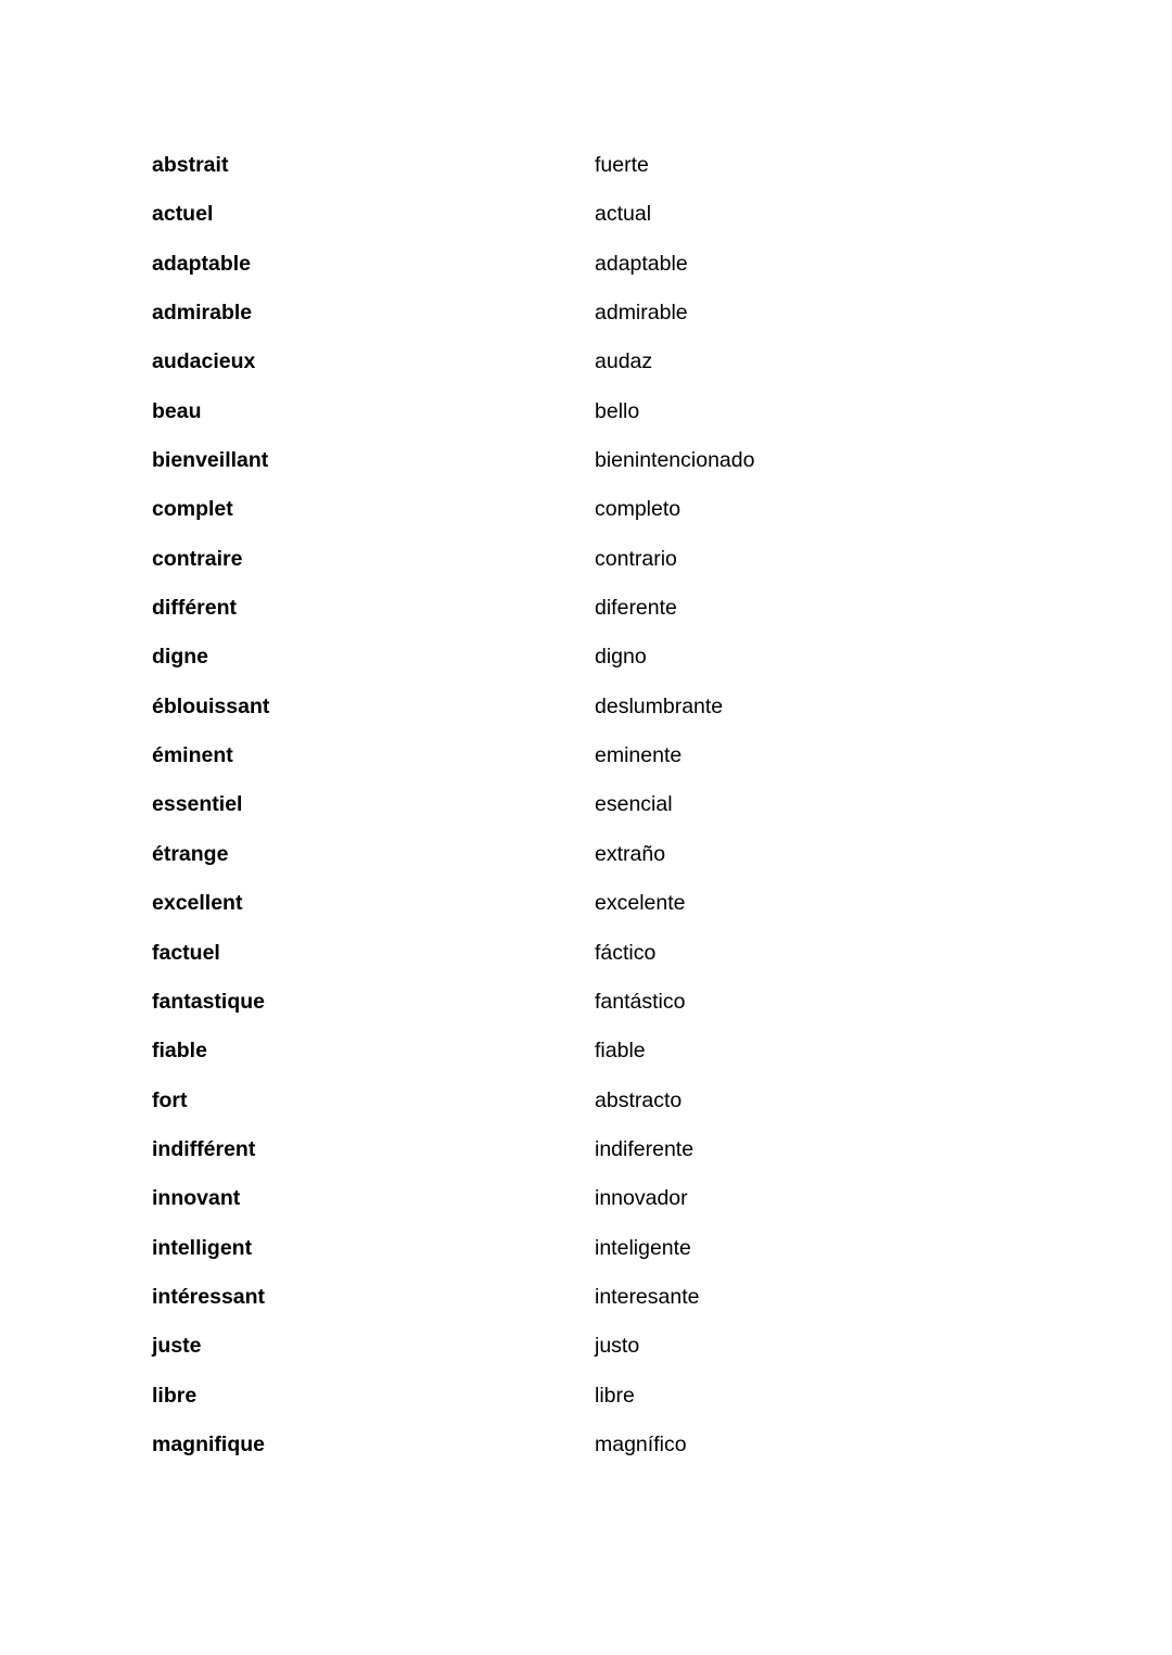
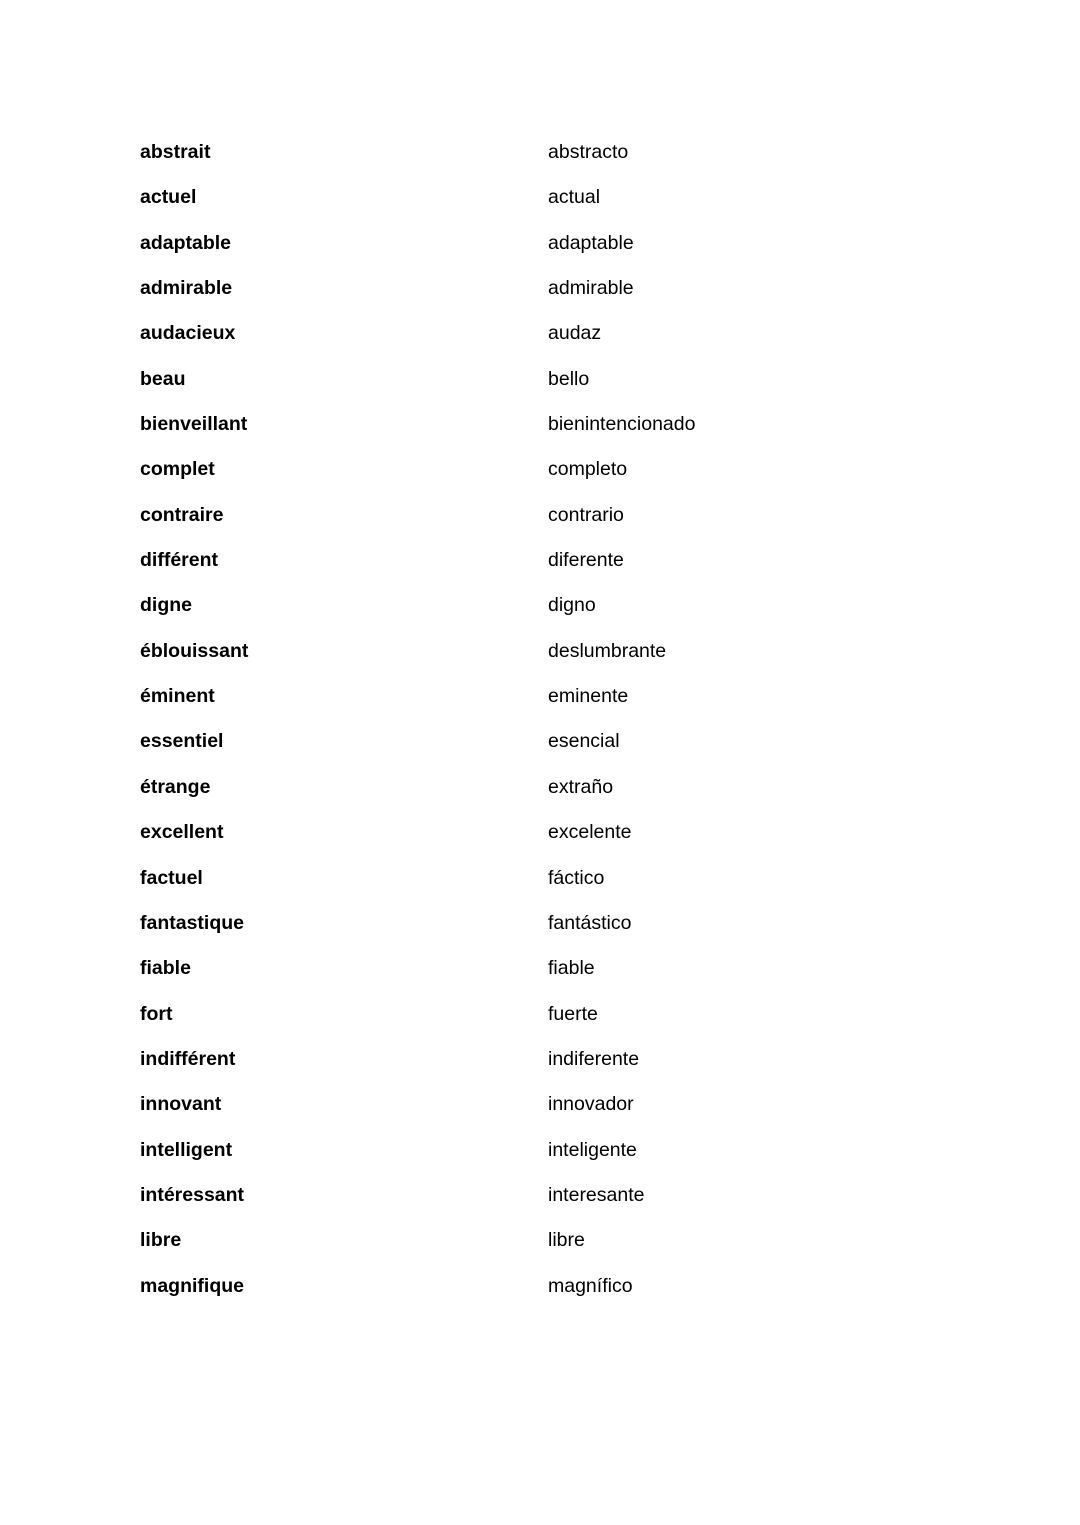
  abstrait
- fuerte
+ abstracto
  actuel
  actual
  adaptable
  adaptable
  admirable
  admirable
  audacieux
  audaz
  beau
  bello
  bienveillant
  bienintencionado
  complet
  completo
  contraire
  contrario
  différent
  diferente
  digne
  digno
  éblouissant
  deslumbrante
  éminent
  eminente
  essentiel
  esencial
  étrange
  extraño
  excellent
  excelente
  factuel
  fáctico
  fantastique
  fantástico
  fiable
  fiable
  fort
- abstracto
+ fuerte
  indifférent
  indiferente
  innovant
  innovador
  intelligent
  inteligente
  intéressant
  interesante
- juste
- justo
  libre
  libre
  magnifique
  magnífico
